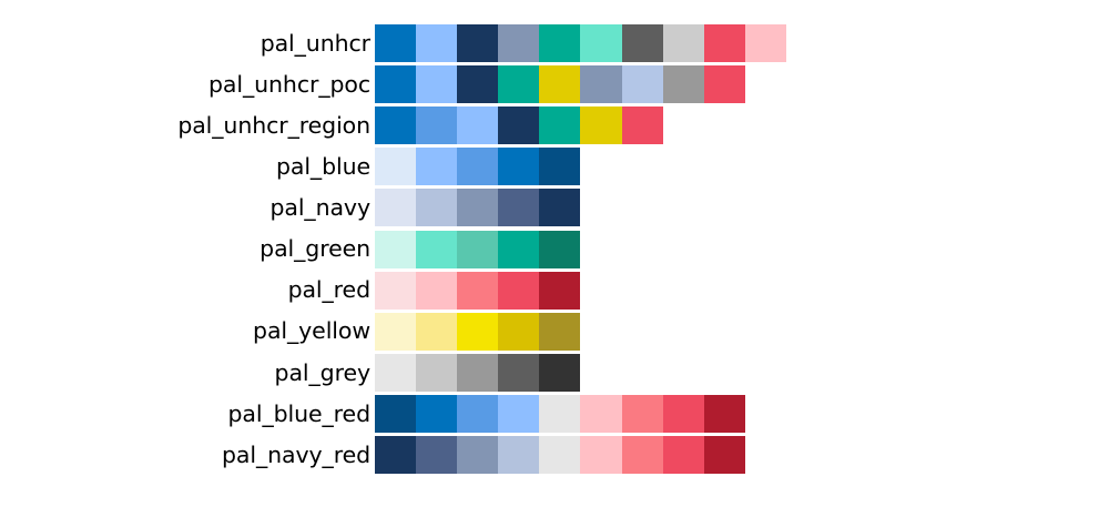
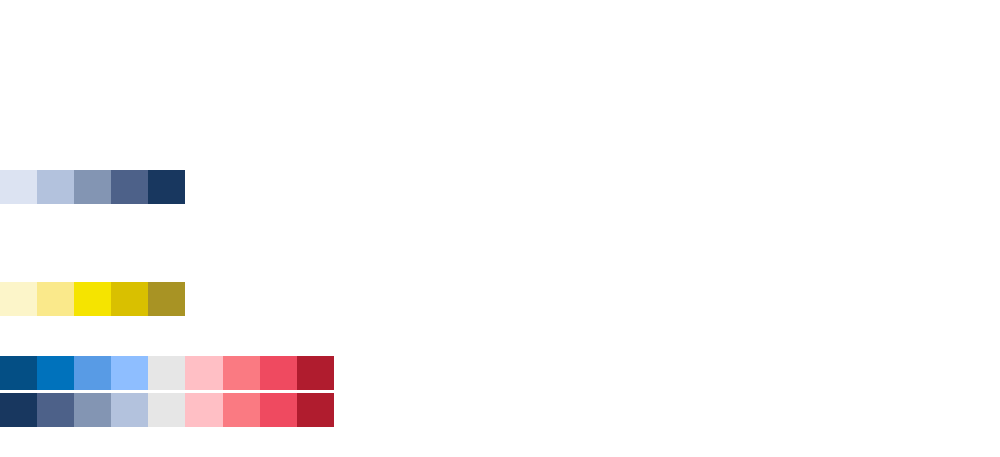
- pal_unhcr
- pal_unhcr_poc
- pal_unhcr_region
- pal_blue
- pal_navy
- pal_green
- pal_red
- pal_yellow
- pal_grey
- pal_blue_red
- pal_navy_red
